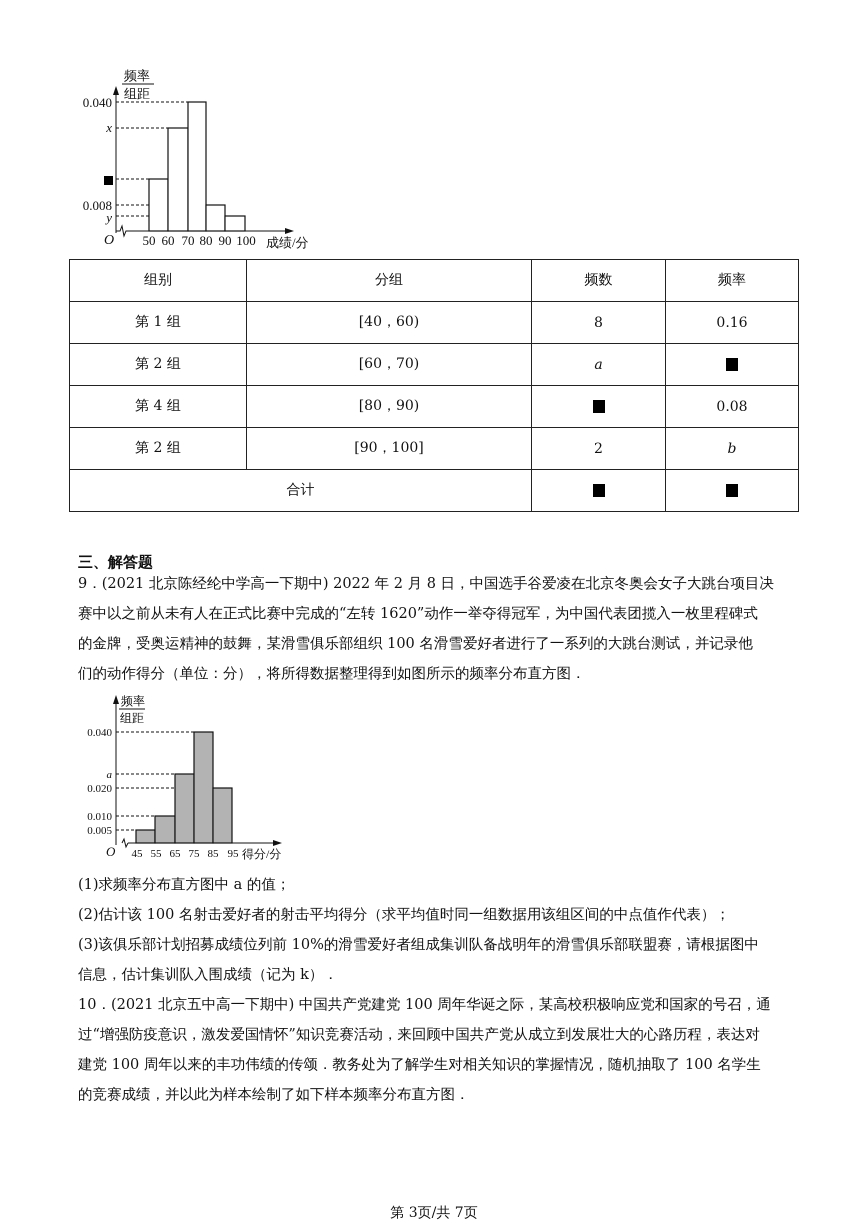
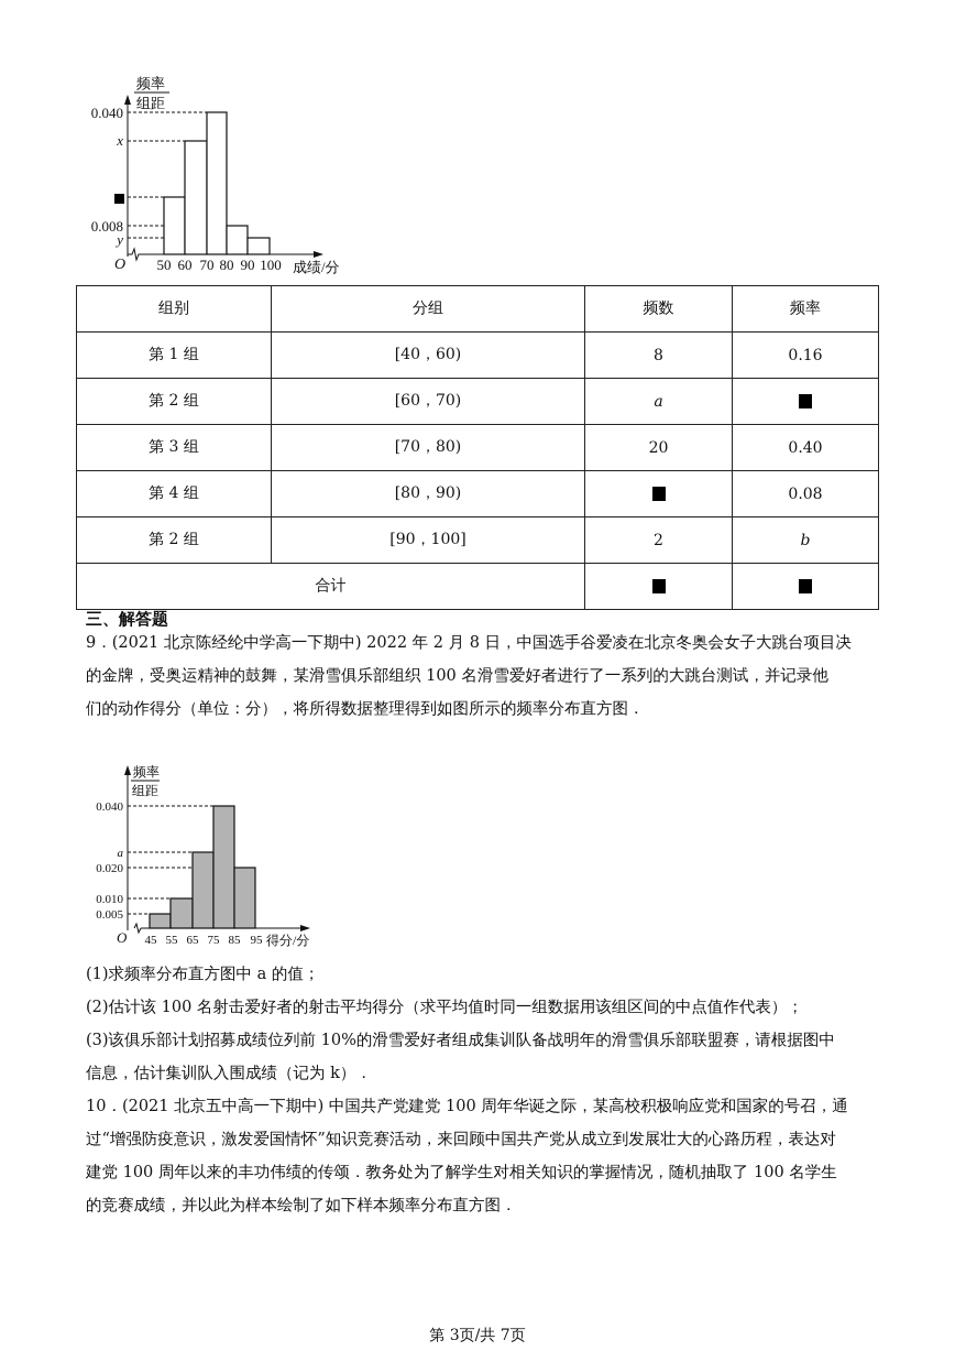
  频率
  组距
  0.040
  x
  0.008
  y
  O
  50
  60
  70
  80
  90
  100
  成绩/分
  组别	分组	频数	频率
  第 1 组	[40，60)	8	0.16
  第 2 组	[60，70)	a
+ 第 3 组	[70，80)	20	0.40
  第 4 组	[80，90)		0.08
  第 2 组	[90，100]	2	b
  合计
  三、解答题
  9．(2021 北京陈经纶中学高一下期中) 2022 年 2 月 8 日，中国选手谷爱凌在北京冬奥会女子大跳台项目决
- 赛中以之前从未有人在正式比赛中完成的“左转 1620”动作一举夺得冠军，为中国代表团揽入一枚里程碑式
  的金牌，受奥运精神的鼓舞，某滑雪俱乐部组织 100 名滑雪爱好者进行了一系列的大跳台测试，并记录他
  们的动作得分（单位：分），将所得数据整理得到如图所示的频率分布直方图．
  频率
  组距
  0.040
  a
  0.020
  0.010
  0.005
  O
  45
  55
  65
  75
  85
  95
  得分/分
  (1)求频率分布直方图中 a 的值；
  (2)估计该 100 名射击爱好者的射击平均得分（求平均值时同一组数据用该组区间的中点值作代表）；
  (3)该俱乐部计划招募成绩位列前 10%的滑雪爱好者组成集训队备战明年的滑雪俱乐部联盟赛，请根据图中
  信息，估计集训队入围成绩（记为 k）．
  10．(2021 北京五中高一下期中) 中国共产党建党 100 周年华诞之际，某高校积极响应党和国家的号召，通
  过“增强防疫意识，激发爱国情怀”知识竞赛活动，来回顾中国共产党从成立到发展壮大的心路历程，表达对
  建党 100 周年以来的丰功伟绩的传颂．教务处为了解学生对相关知识的掌握情况，随机抽取了 100 名学生
  的竞赛成绩，并以此为样本绘制了如下样本频率分布直方图．
  第 3页/共 7页
